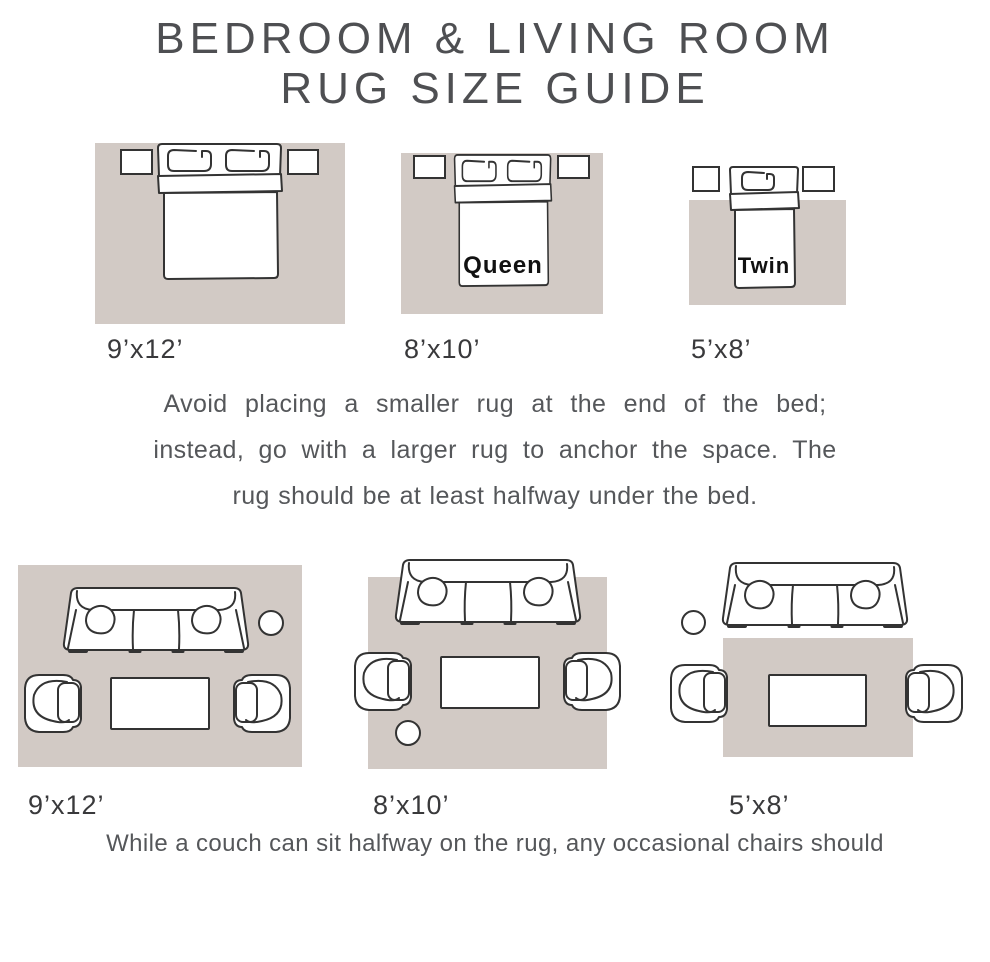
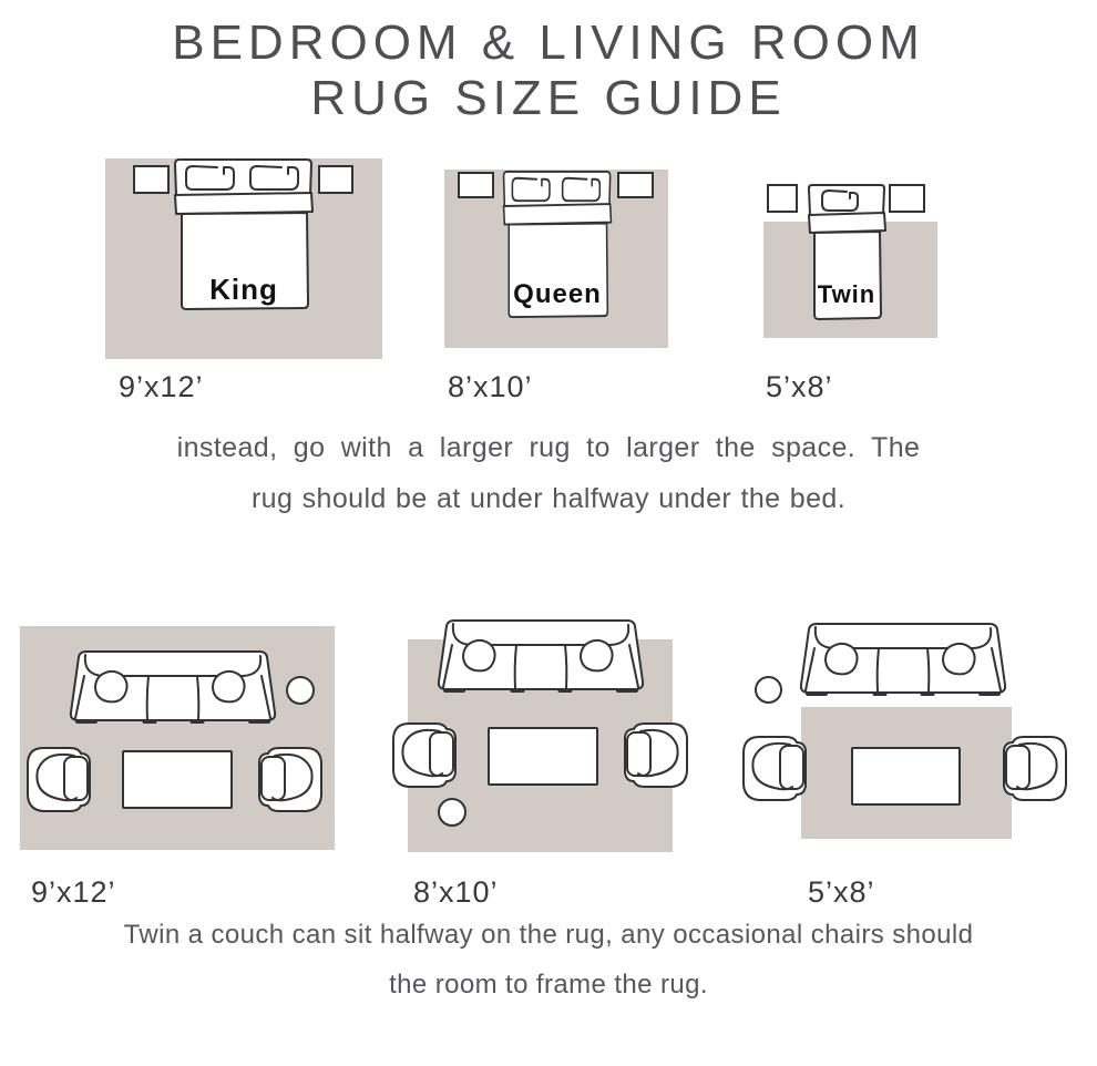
  BEDROOM & LIVING ROOM
  RUG SIZE GUIDE
+ King
  9’x12’
  Queen
  8’x10’
  Twin
  5’x8’
- Avoid placing a smaller rug at the end of the bed;
- instead, go with a larger rug to anchor the space. The
+ instead, go with a larger rug to larger the space. The
- rug should be at least halfway under the bed.
+ rug should be at under halfway under the bed.
  9’x12’
  8’x10’
  5’x8’
- While a couch can sit halfway on the rug, any occasional chairs should
+ Twin a couch can sit halfway on the rug, any occasional chairs should
+ the room to frame the rug.
